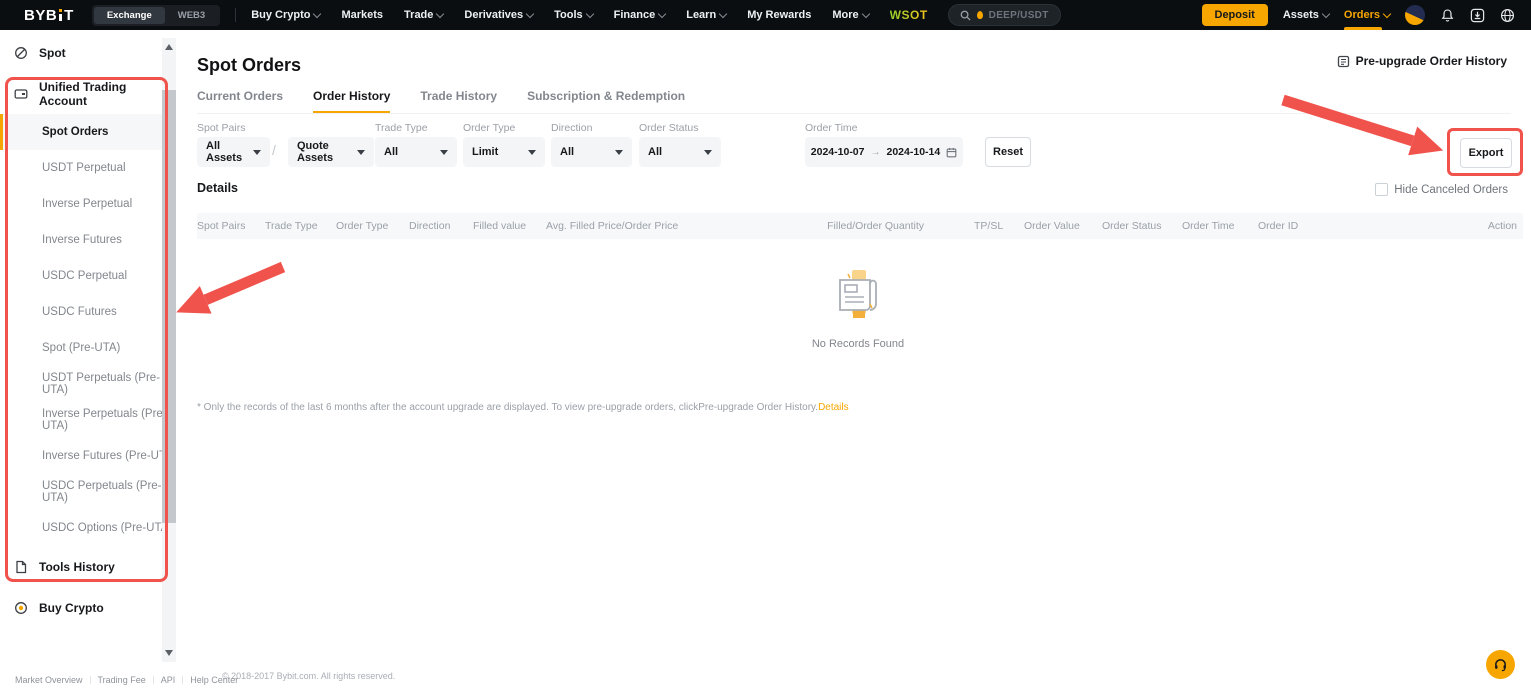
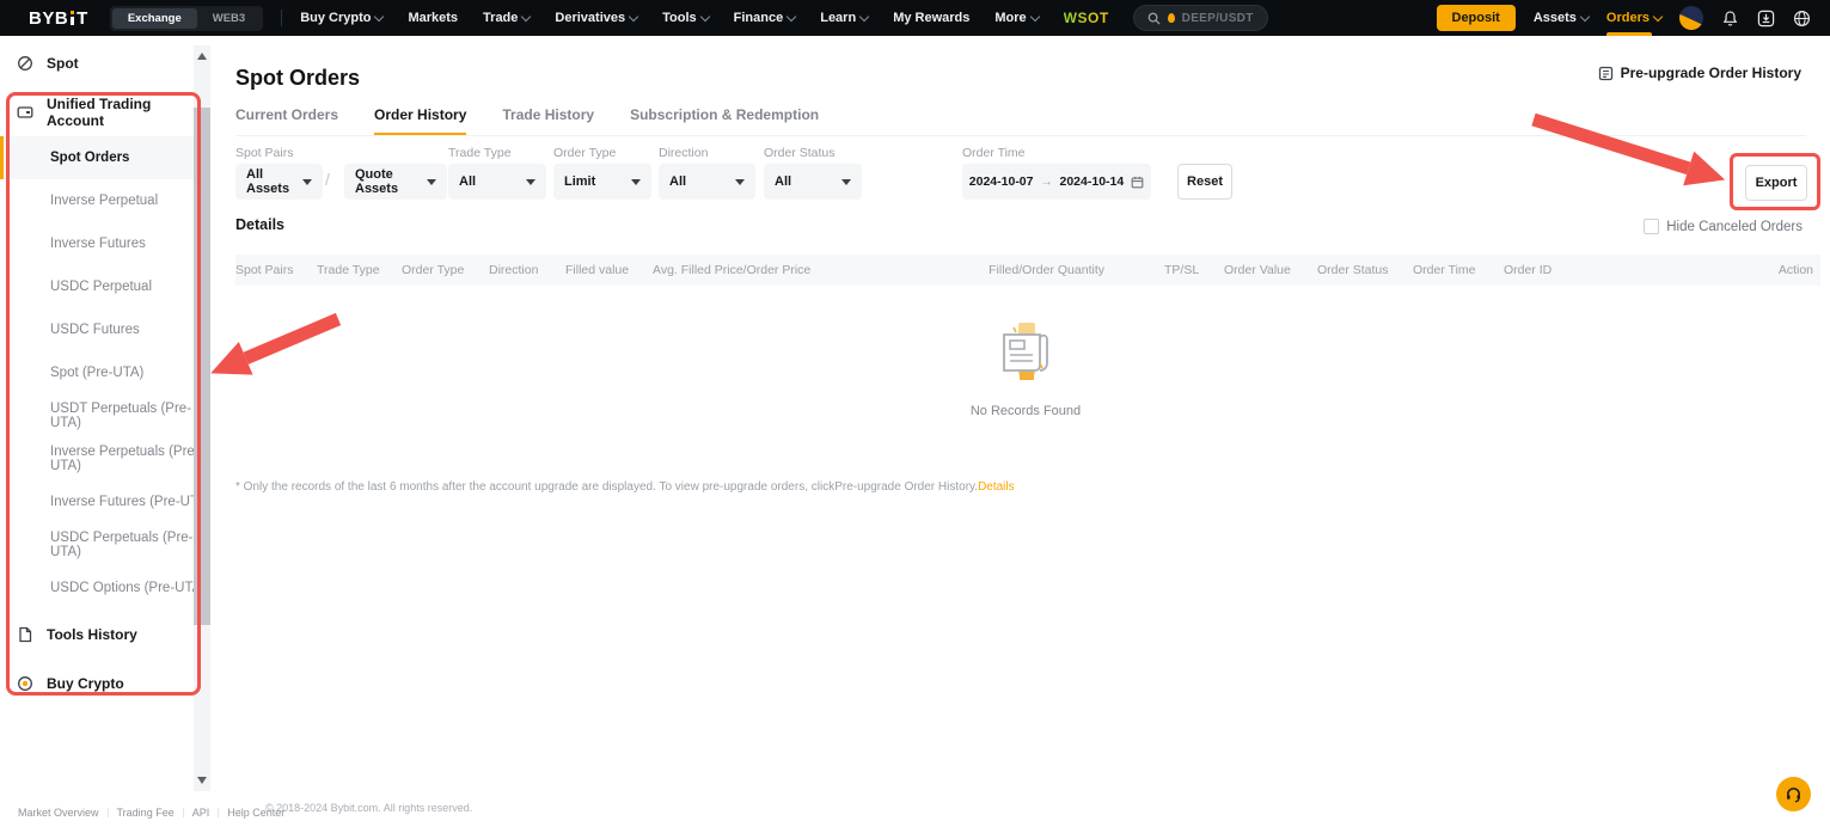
  BYB
  T
  Exchange
  WEB3
  Buy Crypto
  Markets
  Trade
  Derivatives
  Tools
  Finance
  Learn
  My Rewards
  More
  WSOT
  DEEP/USDT
  Deposit
  Assets
  Orders
  Spot
  Unified Trading Account
  Spot Orders
- USDT Perpetual
  Inverse Perpetual
  Inverse Futures
  USDC Perpetual
  USDC Futures
  Spot (Pre-UTA)
  USDT Perpetuals (Pre-UTA)
  Inverse Perpetuals (PreUTA)
  Inverse Futures (Pre-U
  USDC Perpetuals (Pre-UTA)
  USDC Options (Pre-UT
  Tools History
  Buy Crypto
  Spot Orders
  Pre-upgrade Order History
  Current Orders
  Order History
  Trade History
  Subscription & Redemption
  Spot Pairs
  Trade Type
  Order Type
  Direction
  Order Status
  Order Time
  All Assets
  /
  Quote Assets
  All
  Limit
  All
  All
  2024-10-07
  →
  2024-10-14
  Reset
  Export
  Details
  Hide Canceled Orders
  Spot Pairs
  Trade Type
  Order Type
  Direction
  Filled value
  Avg. Filled Price/Order Price
  Filled/Order Quantity
  TP/SL
  Order Value
  Order Status
  Order Time
  Order ID
  Action
  No Records Found
  * Only the records of the last 6 months after the account upgrade are displayed. To view pre-upgrade orders, clickPre-upgrade Order History.Details
  Market Overview
  Trading Fee
  API
  Help Center
- © 2018-2017 Bybit.com. All rights reserved.
+ © 2018-2024 Bybit.com. All rights reserved.
